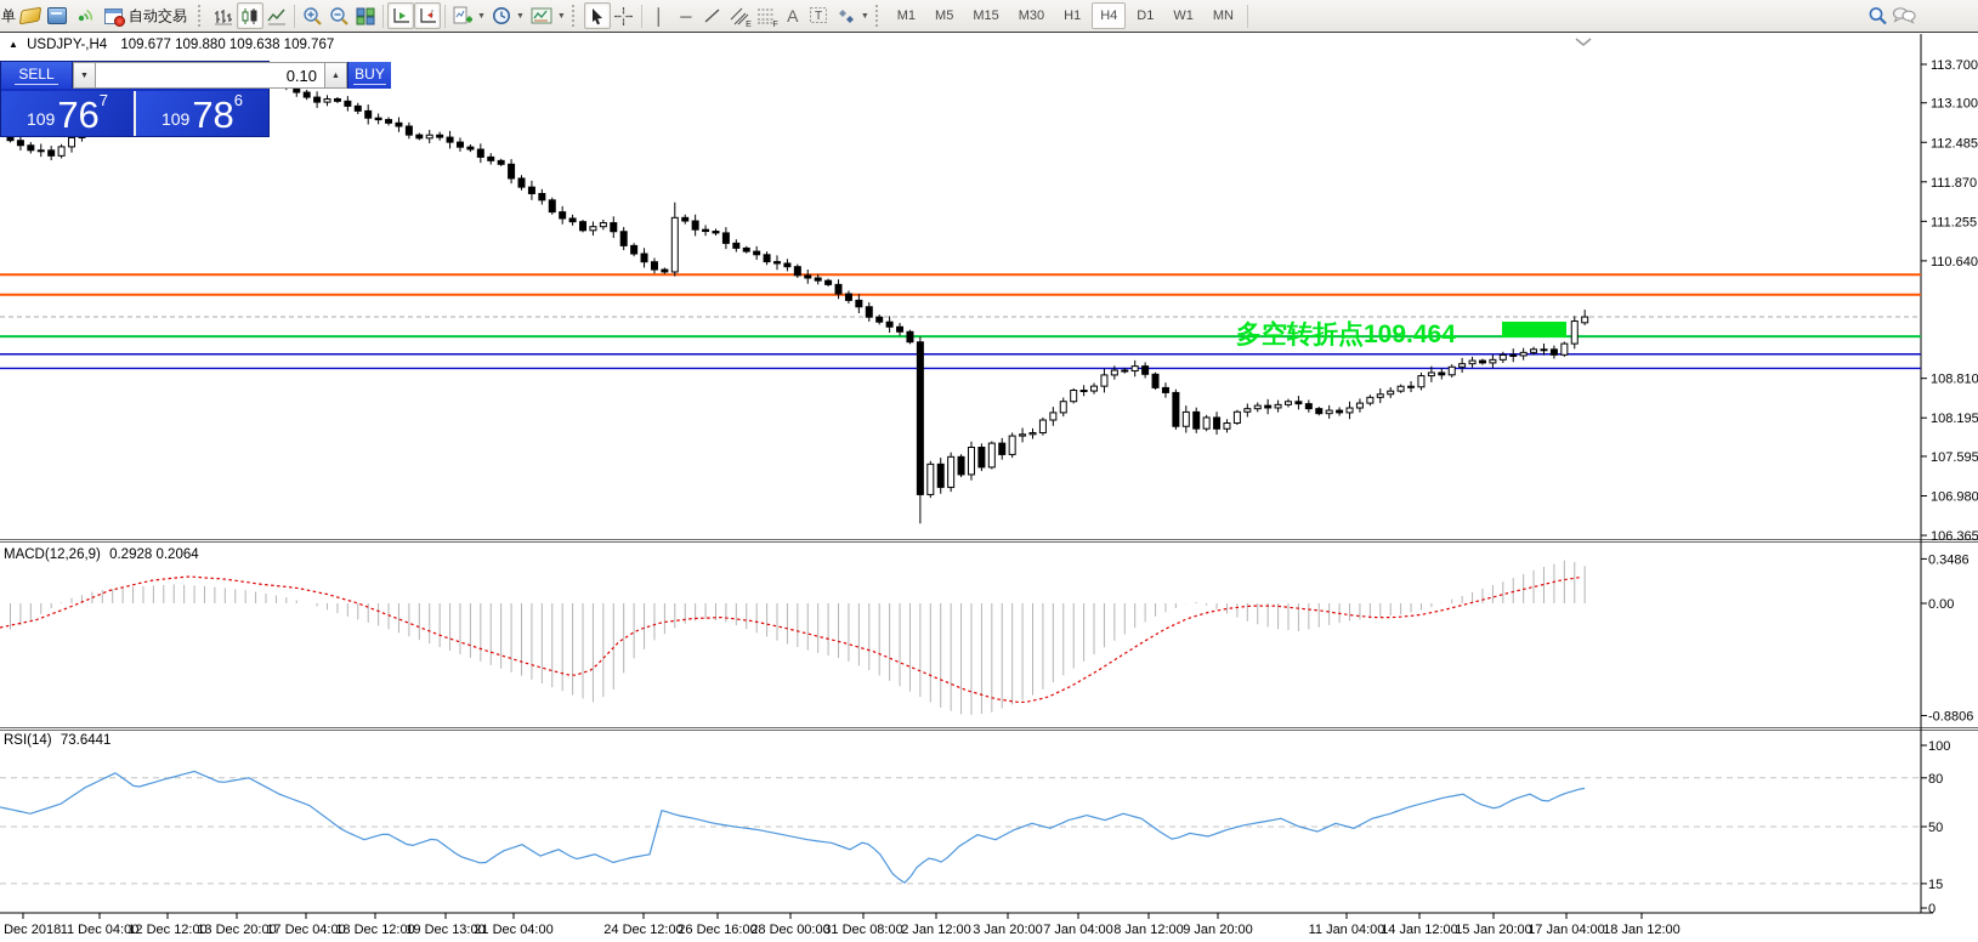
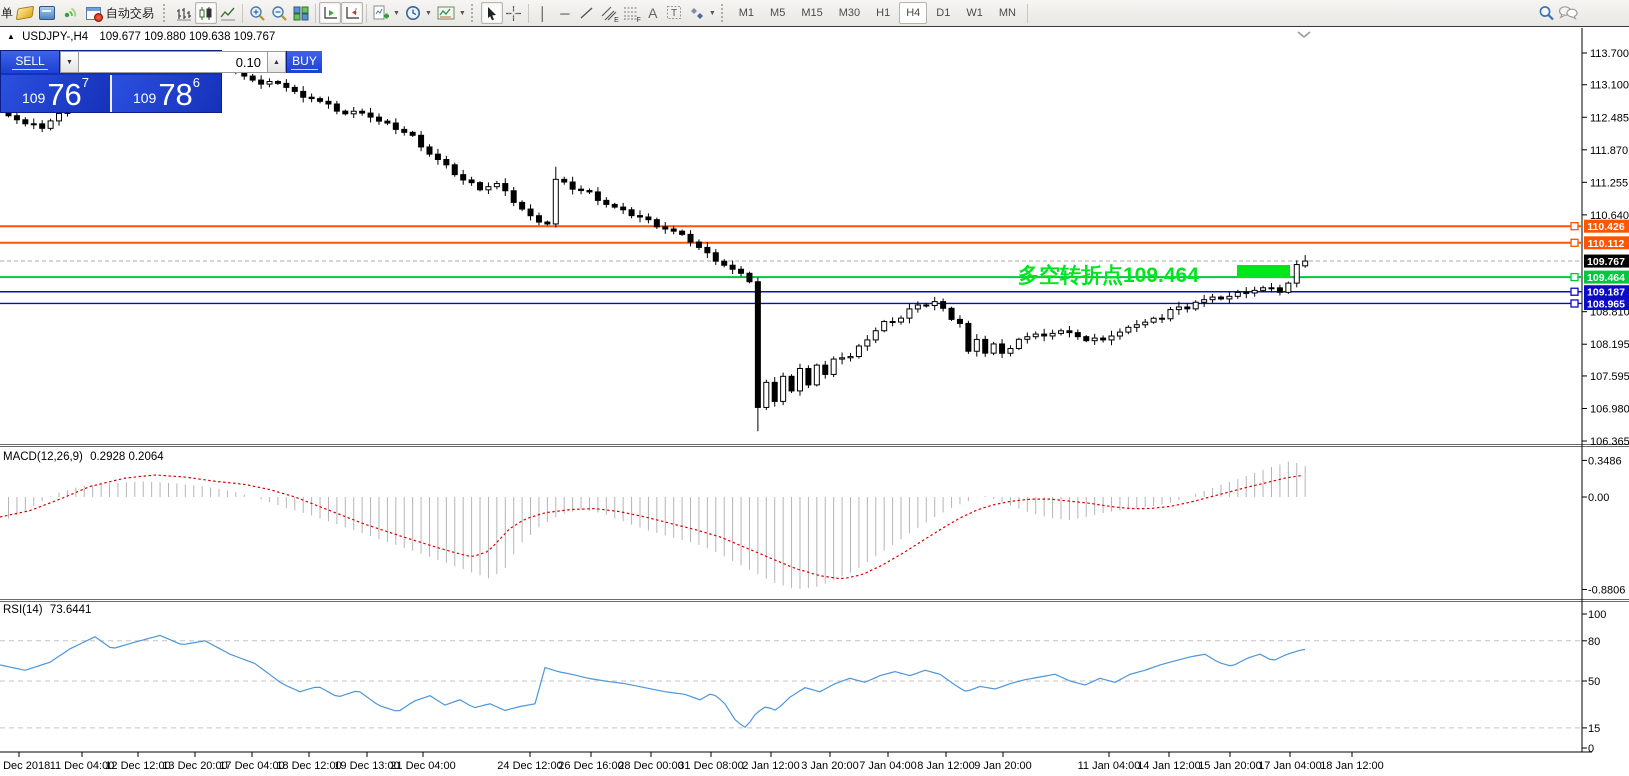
  113.700
  113.100
  112.485
  111.870
  111.255
  110.640
  108.810
  108.195
  107.595
  106.980
  106.365
  0.3486
  0.00
  -0.8806
  100
  80
  50
  15
  0
  Dec 2018
  11 Dec 04:00
  12 Dec 12:00
  13 Dec 20:00
  17 Dec 04:00
  18 Dec 12:00
  19 Dec 13:00
  21 Dec 04:00
  24 Dec 12:00
  26 Dec 16:00
  28 Dec 00:00
  31 Dec 08:00
  2 Jan 12:00
  3 Jan 20:00
  7 Jan 04:00
  8 Jan 12:00
  9 Jan 20:00
  11 Jan 04:00
  14 Jan 12:00
  15 Jan 20:00
  17 Jan 04:00
  18 Jan 12:00
  多空转折点109.464
+ 110.426
+ 110.112
+ 109.464
+ 109.187
+ 108.965
+ 109.767
  单
  自动交易
  │
  ─
  A
  T
  M1
  M5
  M15
  M30
  H1
  H4
  D1
  W1
  MN
  ▲ USDJPY-,H4 109.677 109.880 109.638 109.767
  SELL
  0.10
  BUY
  109
  76
  7
  109
  78
  6
  MACD(12,26,9) 0.2928 0.2064
  RSI(14) 73.6441
